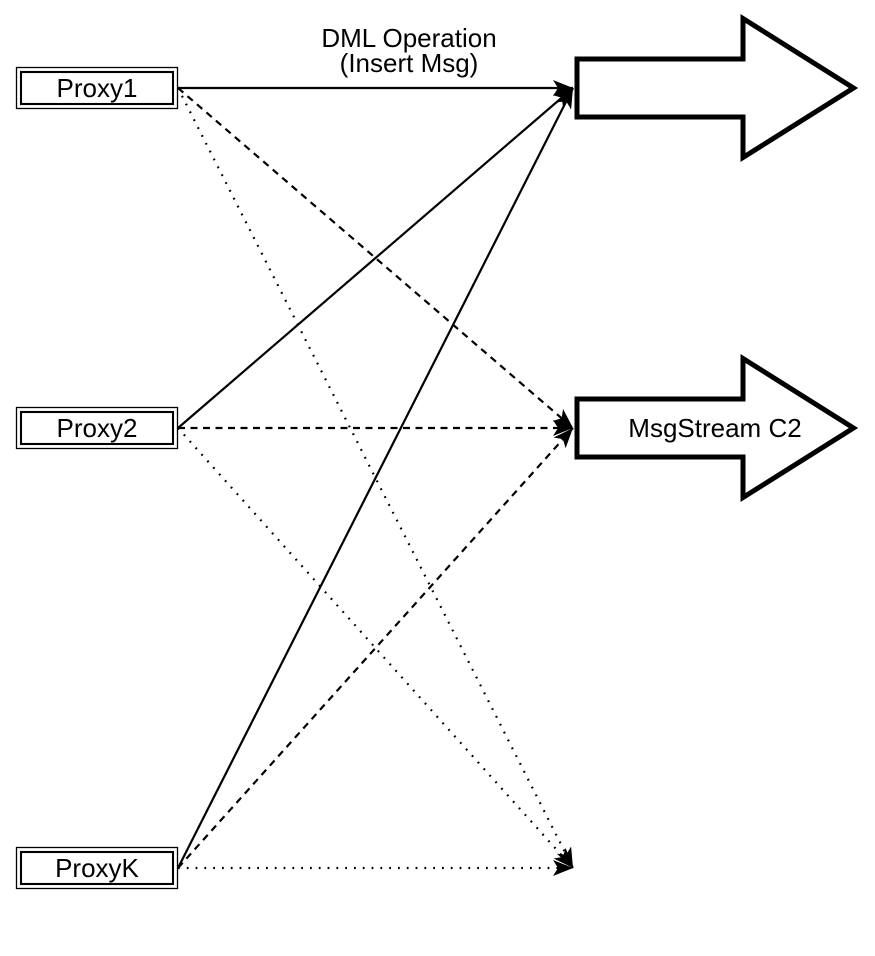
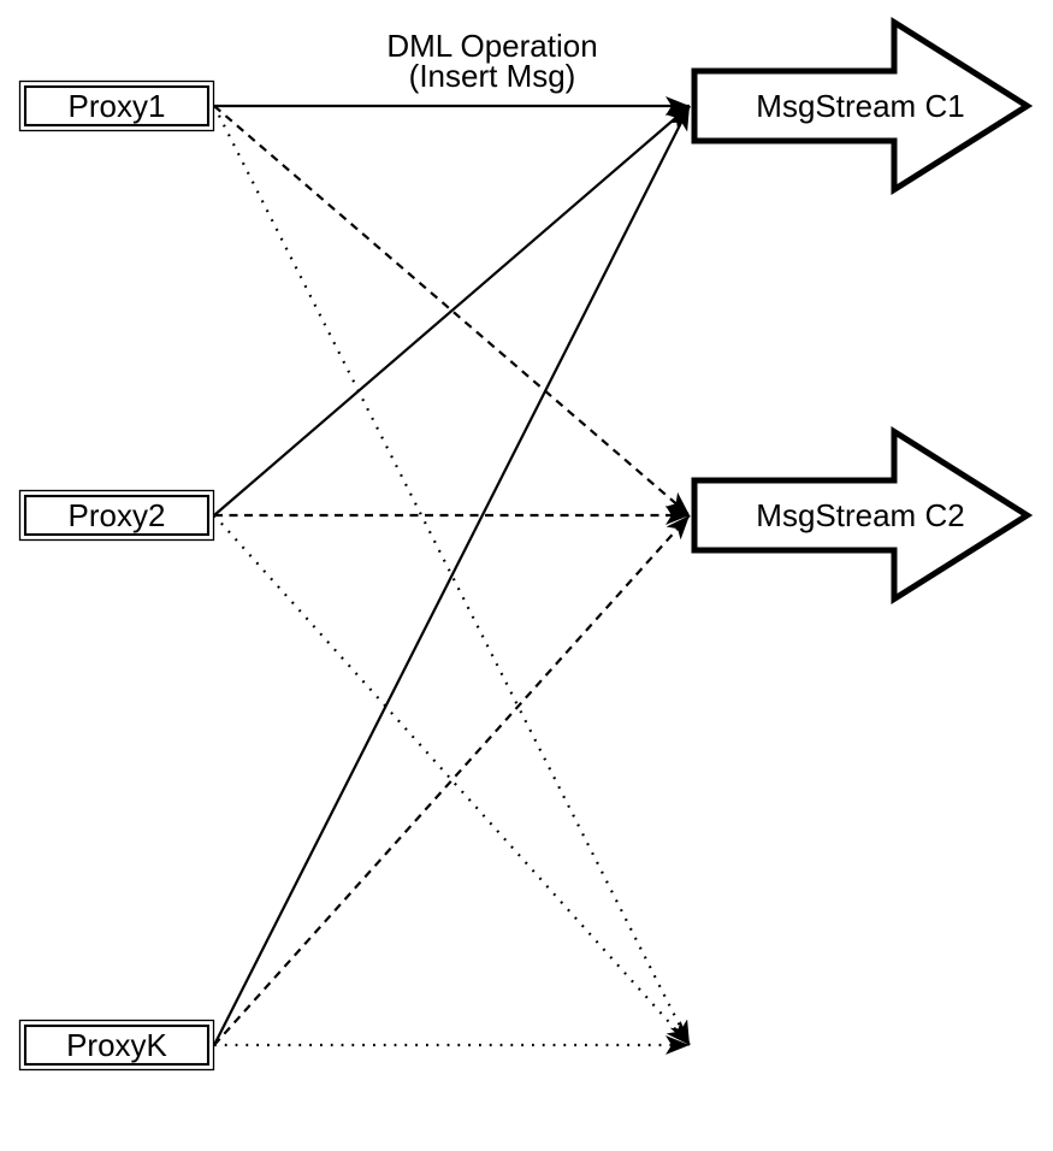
  DML Operation
  (Insert Msg)
  Proxy1
  Proxy2
  ProxyK
+ MsgStream C1
  MsgStream C2
